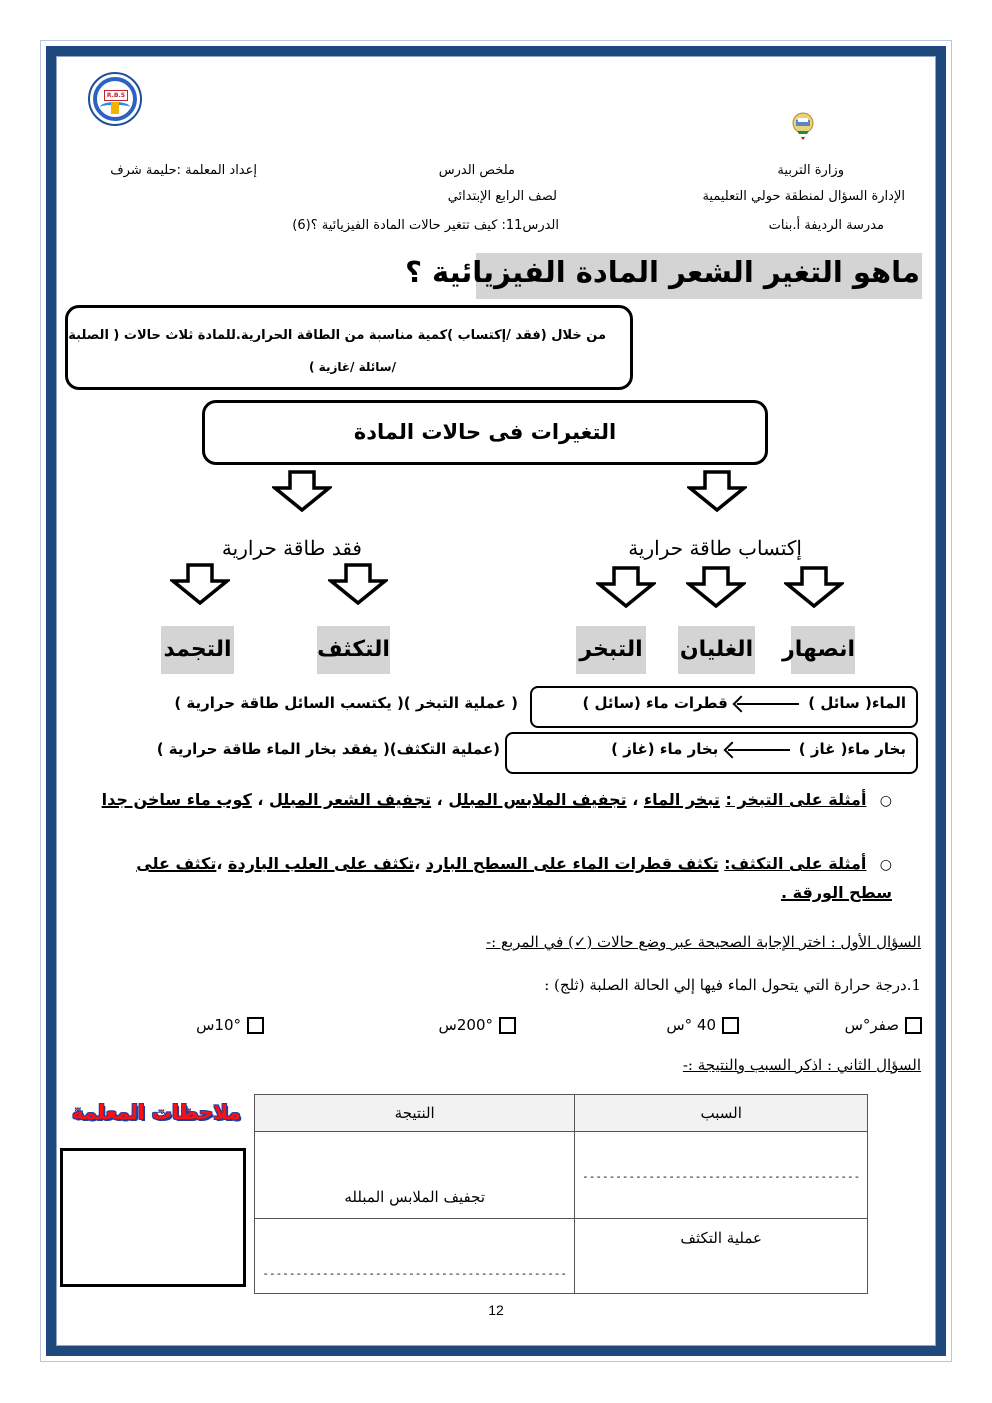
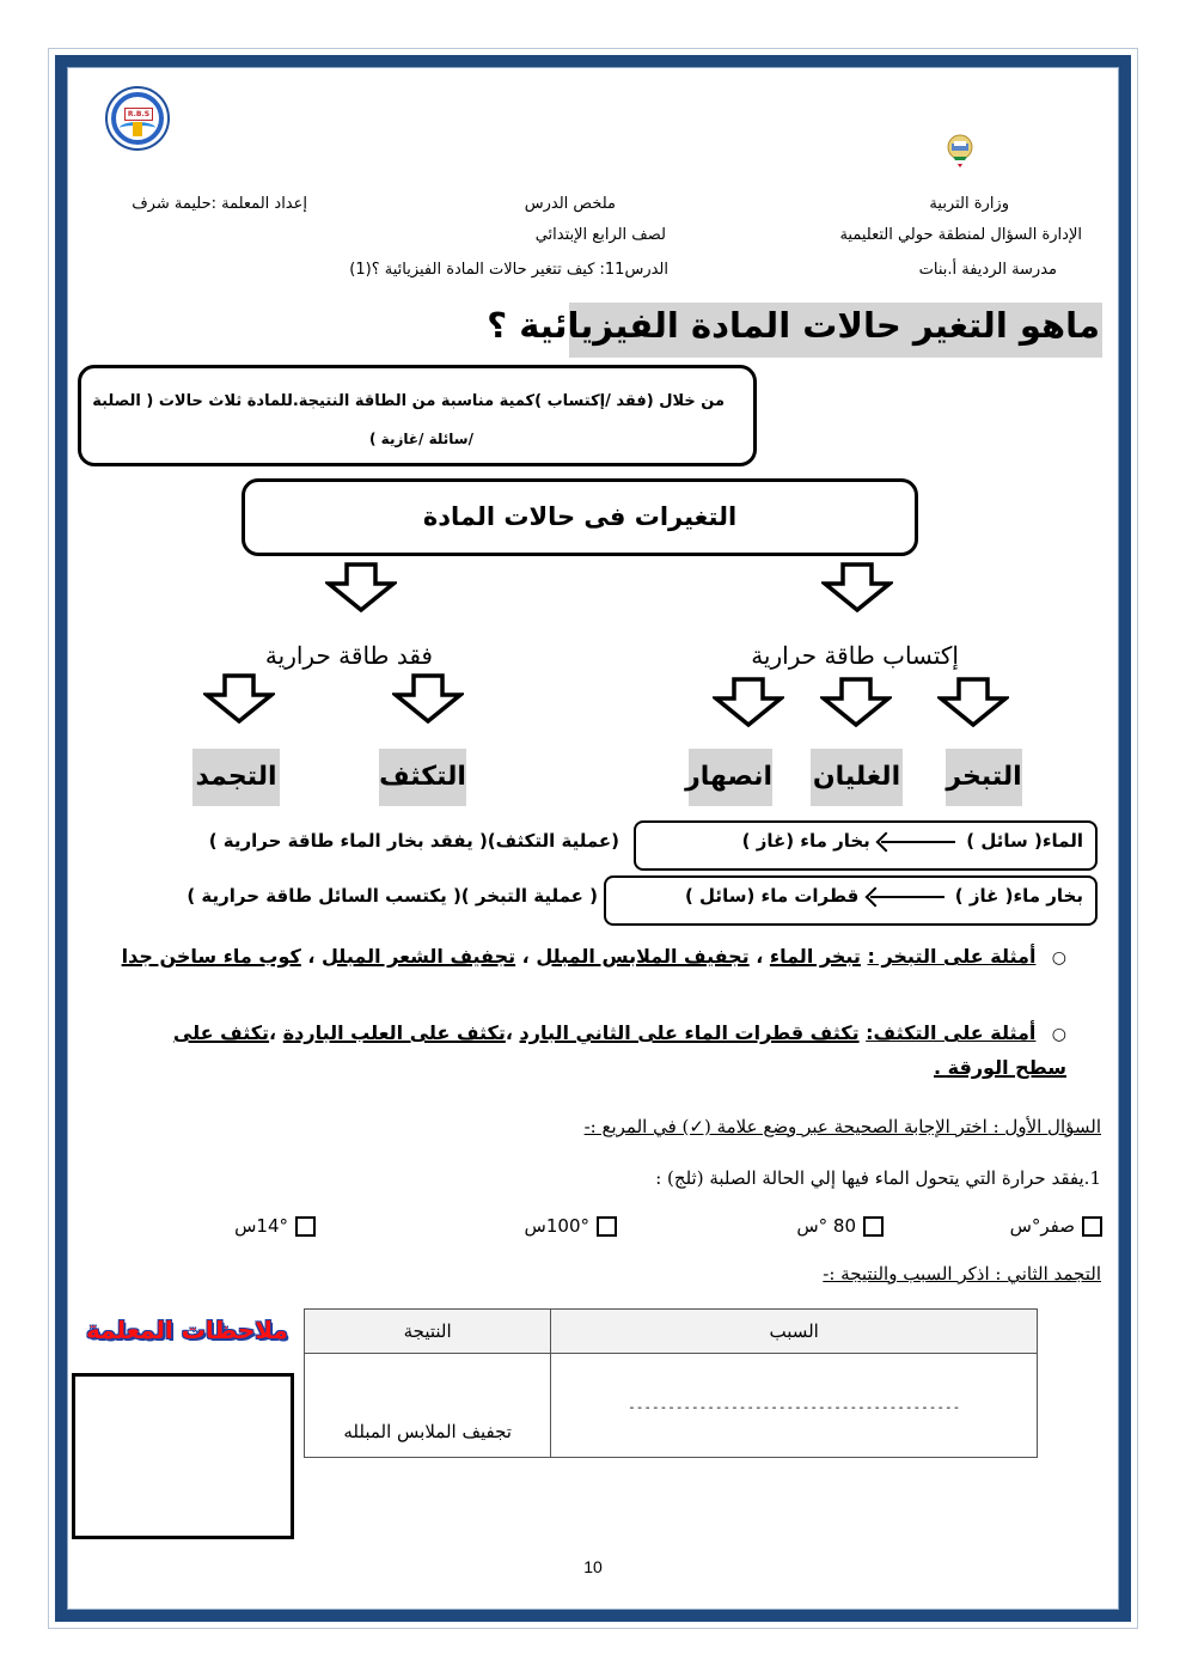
  وزارة التربية
  الإدارة السؤال لمنطقة حولي التعليمية
  مدرسة الرديفة أ.بنات
  ملخص الدرس
  لصف الرابع الإبتدائي
- الدرس11: كيف تتغير حالات المادة الفيزيائية ؟(6)
+ الدرس11: كيف تتغير حالات المادة الفيزيائية ؟(1)
  إعداد المعلمة :حليمة شرف
- ماهو التغير الشعر المادة الفيزيائية ؟
+ ماهو التغير حالات المادة الفيزيائية ؟
- من خلال (فقد /إكتساب )كمية مناسبة من الطاقة الحرارية.للمادة ثلاث حالات ( الصلبة
+ من خلال (فقد /إكتساب )كمية مناسبة من الطاقة النتيجة.للمادة ثلاث حالات ( الصلبة
  /سائلة /غازية )
  التغيرات فى حالات المادة
  فقد طاقة حرارية
  إكتساب طاقة حرارية
- انصهار
+ التبخر
  الغليان
- التبخر
+ انصهار
  التكثف
  التجمد
- الماء( سائل ) قطرات ماء (سائل )
+ الماء( سائل ) بخار ماء (غاز )
- ( عملية التبخر )( يكتسب السائل طاقة حرارية )
+ (عملية التكثف)( يفقد بخار الماء طاقة حرارية )
- بخار ماء( غاز ) بخار ماء (غاز )
+ بخار ماء( غاز ) قطرات ماء (سائل )
- (عملية التكثف)( يفقد بخار الماء طاقة حرارية )
+ ( عملية التبخر )( يكتسب السائل طاقة حرارية )
  ○ أمثلة على التبخر : تبخر الماء ، تجفيف الملابس المبلل ، تجفيف الشعر المبلل ، كوب ماء ساخن جدا
- ○ أمثلة على التكثف: تكثف قطرات الماء على السطح البارد ،تكثف على العلب الباردة ،تكثف على سطح الورقة .
+ ○ أمثلة على التكثف: تكثف قطرات الماء على الثاني البارد ،تكثف على العلب الباردة ،تكثف على سطح الورقة .
- السؤال الأول : اختر الإجابة الصحيحة عبر وضع حالات (✓) في المربع :-
+ السؤال الأول : اختر الإجابة الصحيحة عبر وضع علامة (✓) في المربع :-
- 1.درجة حرارة التي يتحول الماء فيها إلي الحالة الصلبة (ثلج) :
+ 1.يفقد حرارة التي يتحول الماء فيها إلي الحالة الصلبة (ثلج) :
  صفر°س
- 40 °س
+ 80 °س
- 200°س
+ 100°س
- 10°س
+ 14°س
- السؤال الثاني : اذكر السبب والنتيجة :-
+ التجمد الثاني : اذكر السبب والنتيجة :-
  ملاحظات المعلمة
  السبب	النتيجة
  ------------------------------------------	تجفيف الملابس المبلله
- عملية التكثف	----------------------------------------------
- 12
+ 10
